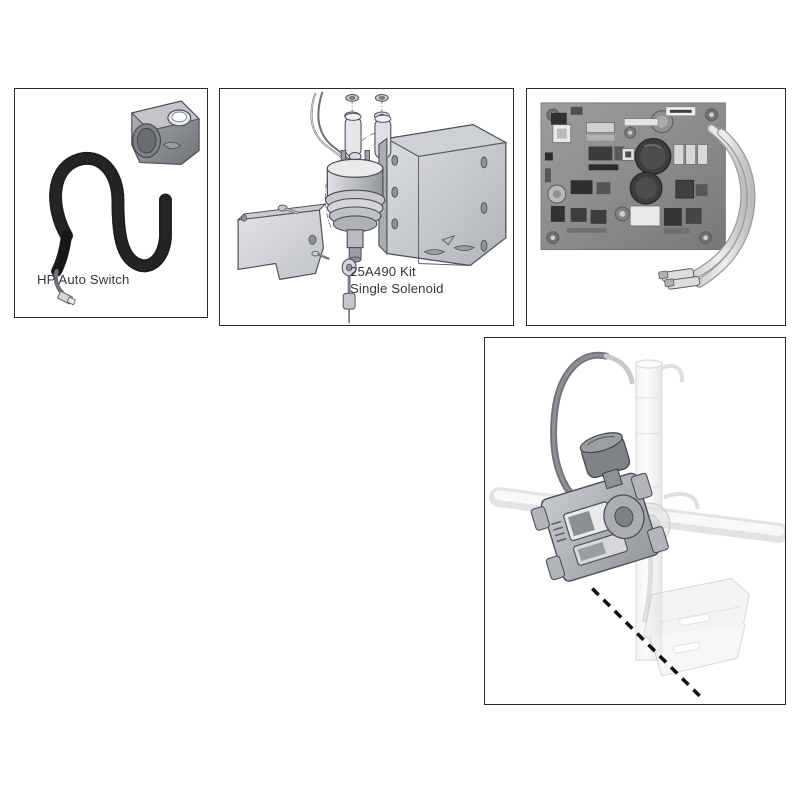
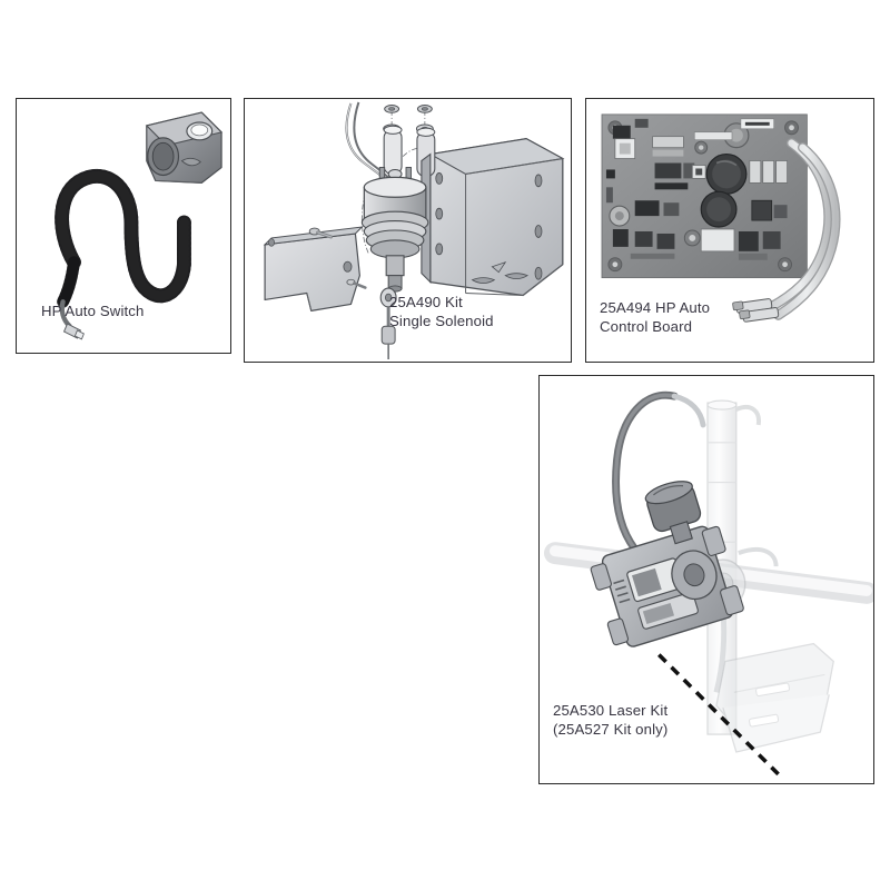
  HP Auto Switch
  25A490 Kit
  Single Solenoid
+ 25A494 HP Auto
+ Control Board
+ 25A530 Laser Kit
+ (25A527 Kit only)
